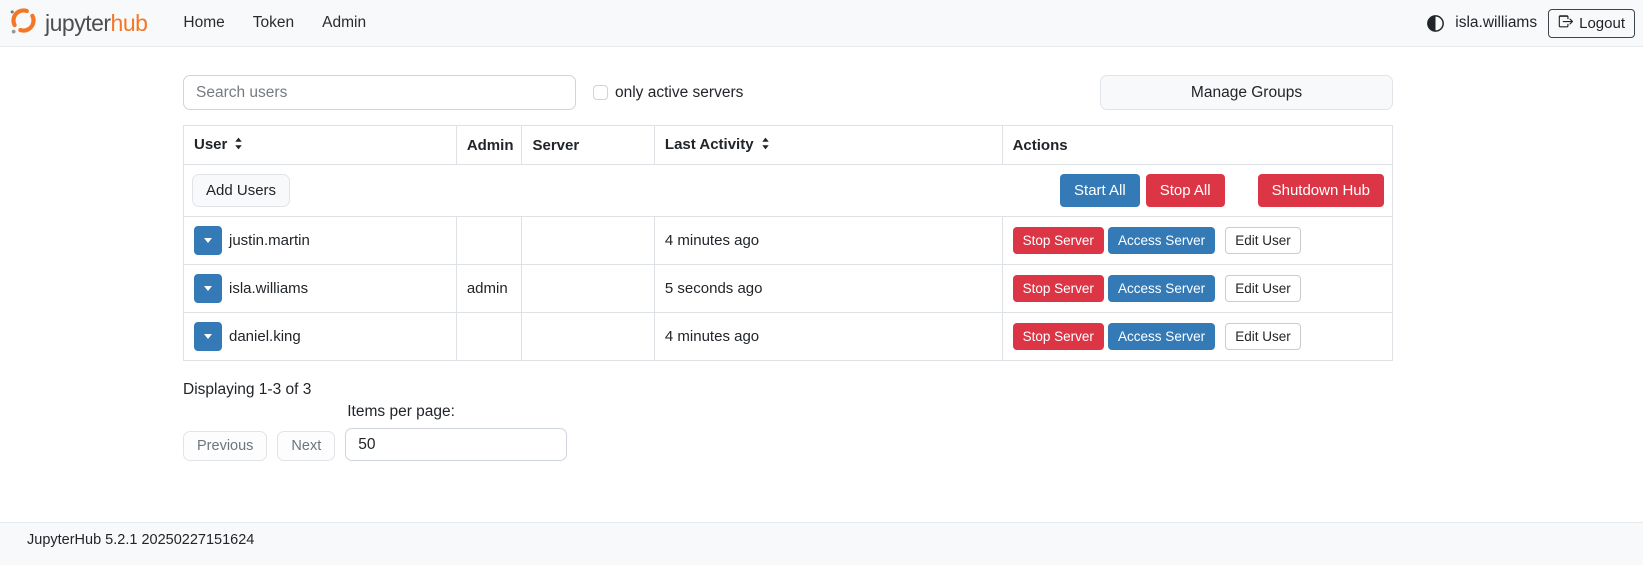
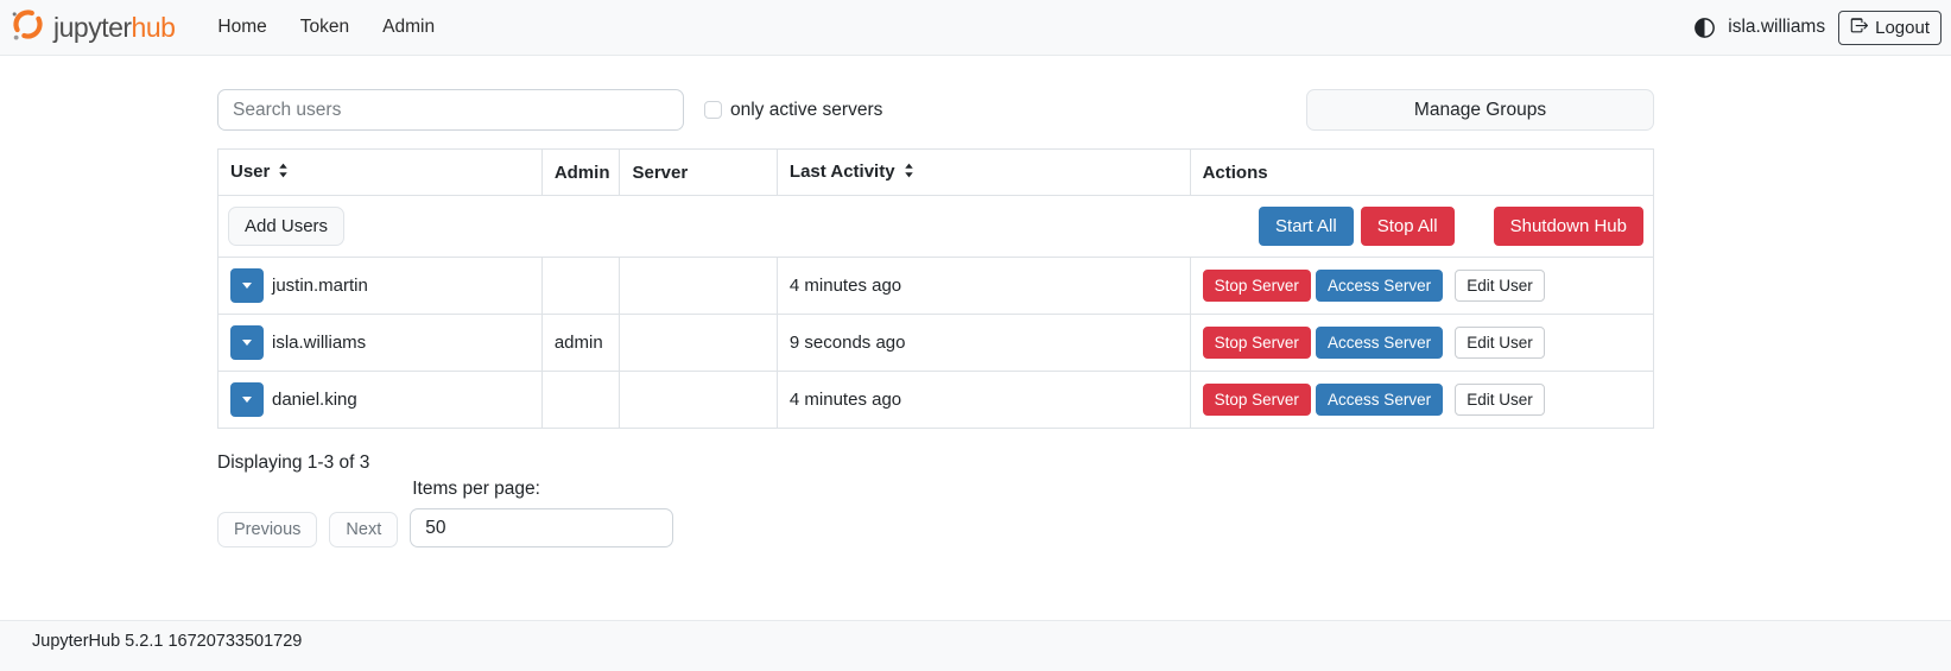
  jupyterhub
  Home
  Token
  Admin
  isla.williams
  Logout
  Search users
  only active servers
  Manage Groups
  User	Admin	Server	Last Activity	Actions
  Add Users Start All Stop All Shutdown Hub
  justin.martin			4 minutes ago	Stop Server Access Server Edit User
- isla.williams	admin		5 seconds ago	Stop Server Access Server Edit User
+ isla.williams	admin		9 seconds ago	Stop Server Access Server Edit User
  daniel.king			4 minutes ago	Stop Server Access Server Edit User
  Displaying 1-3 of 3
  Previous
  Next
  Items per page:
  50
- JupyterHub 5.2.1 20250227151624
+ JupyterHub 5.2.1 16720733501729
